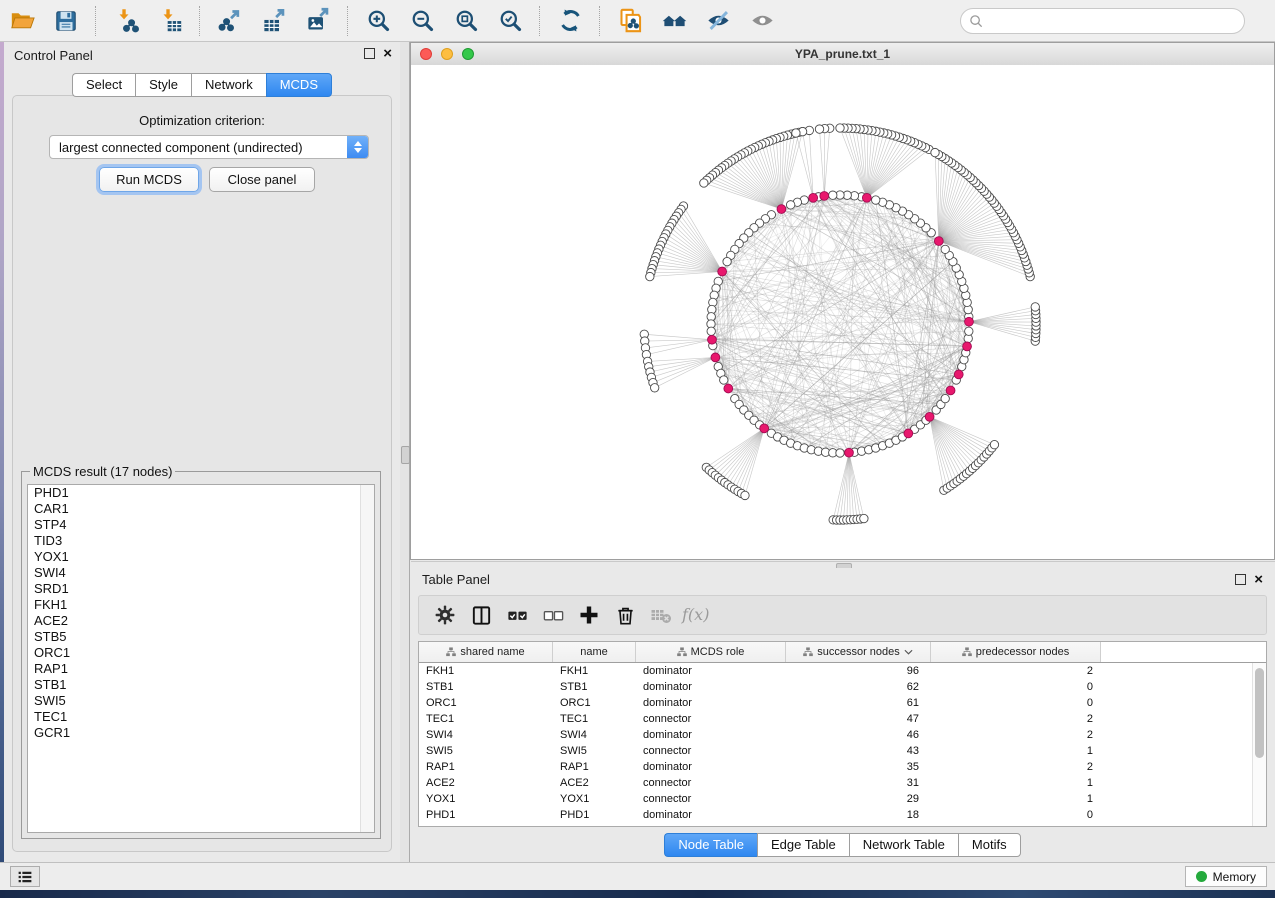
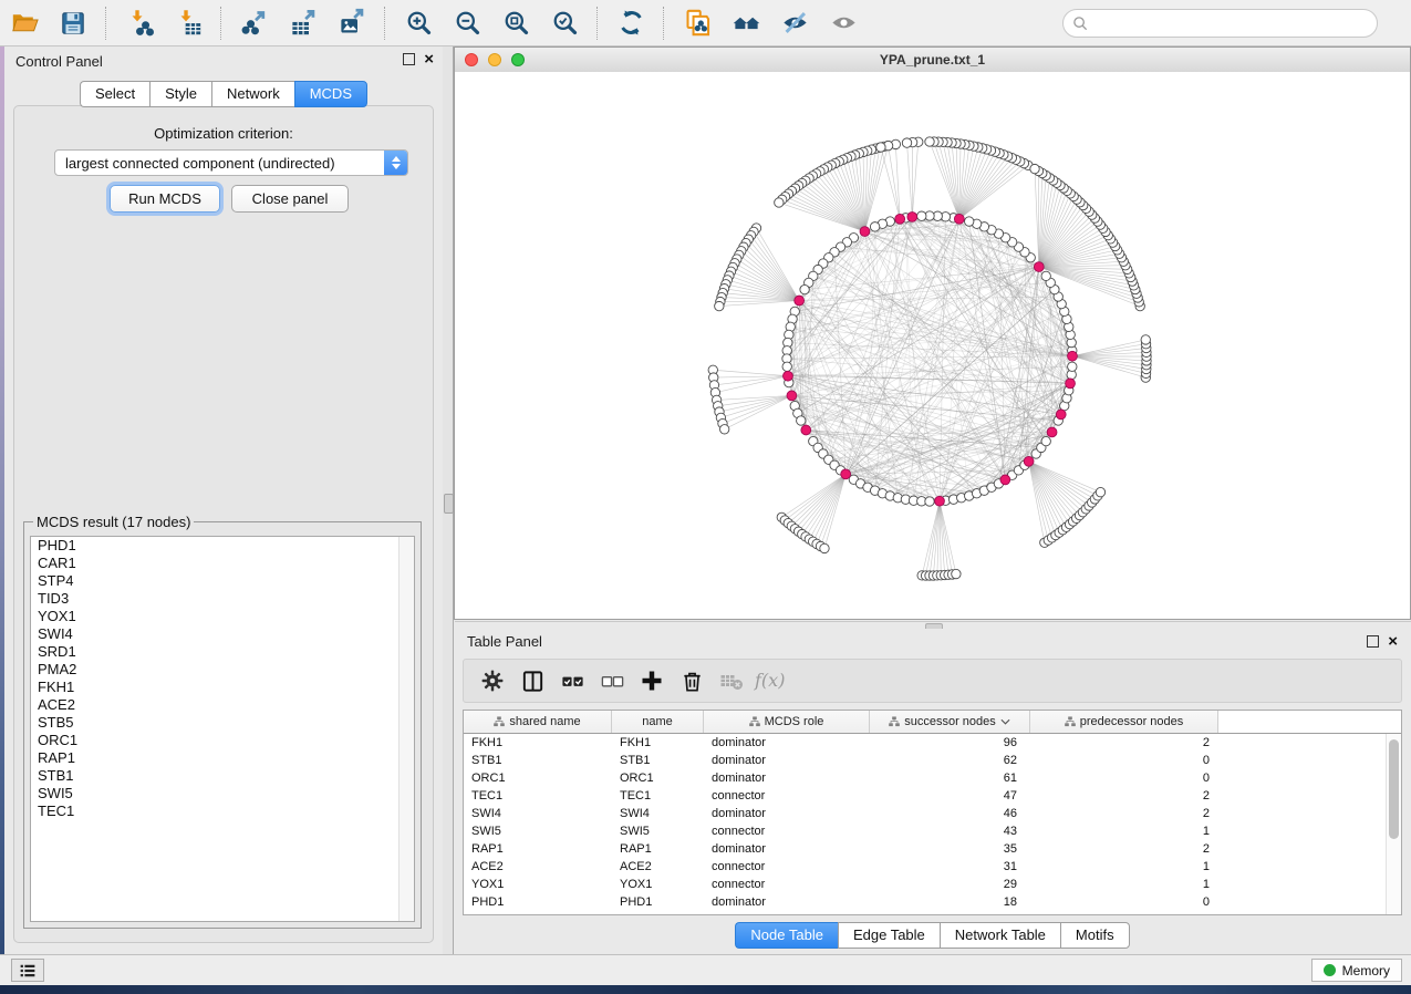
  Control Panel
  ×
  Select
  Style
  Network
  MCDS
  Optimization criterion:
  largest connected component (undirected)
  Run MCDS
  Close panel
  MCDS result (17 nodes)
  PHD1
  CAR1
  STP4
  TID3
  YOX1
  SWI4
  SRD1
+ PMA2
  FKH1
  ACE2
  STB5
  ORC1
  RAP1
  STB1
  SWI5
  TEC1
- GCR1
  YPA_prune.txt_1
  Table Panel
  ×
  f(x)
  shared name
  name
  MCDS role
  successor nodes
  predecessor nodes
  FKH1
  FKH1
  dominator
  96
  2
  STB1
  STB1
  dominator
  62
  0
  ORC1
  ORC1
  dominator
  61
  0
  TEC1
  TEC1
  connector
  47
  2
  SWI4
  SWI4
  dominator
  46
  2
  SWI5
  SWI5
  connector
  43
  1
  RAP1
  RAP1
  dominator
  35
  2
  ACE2
  ACE2
  connector
  31
  1
  YOX1
  YOX1
  connector
  29
  1
  PHD1
  PHD1
  dominator
  18
  0
  Node Table
  Edge Table
  Network Table
  Motifs
  Memory
